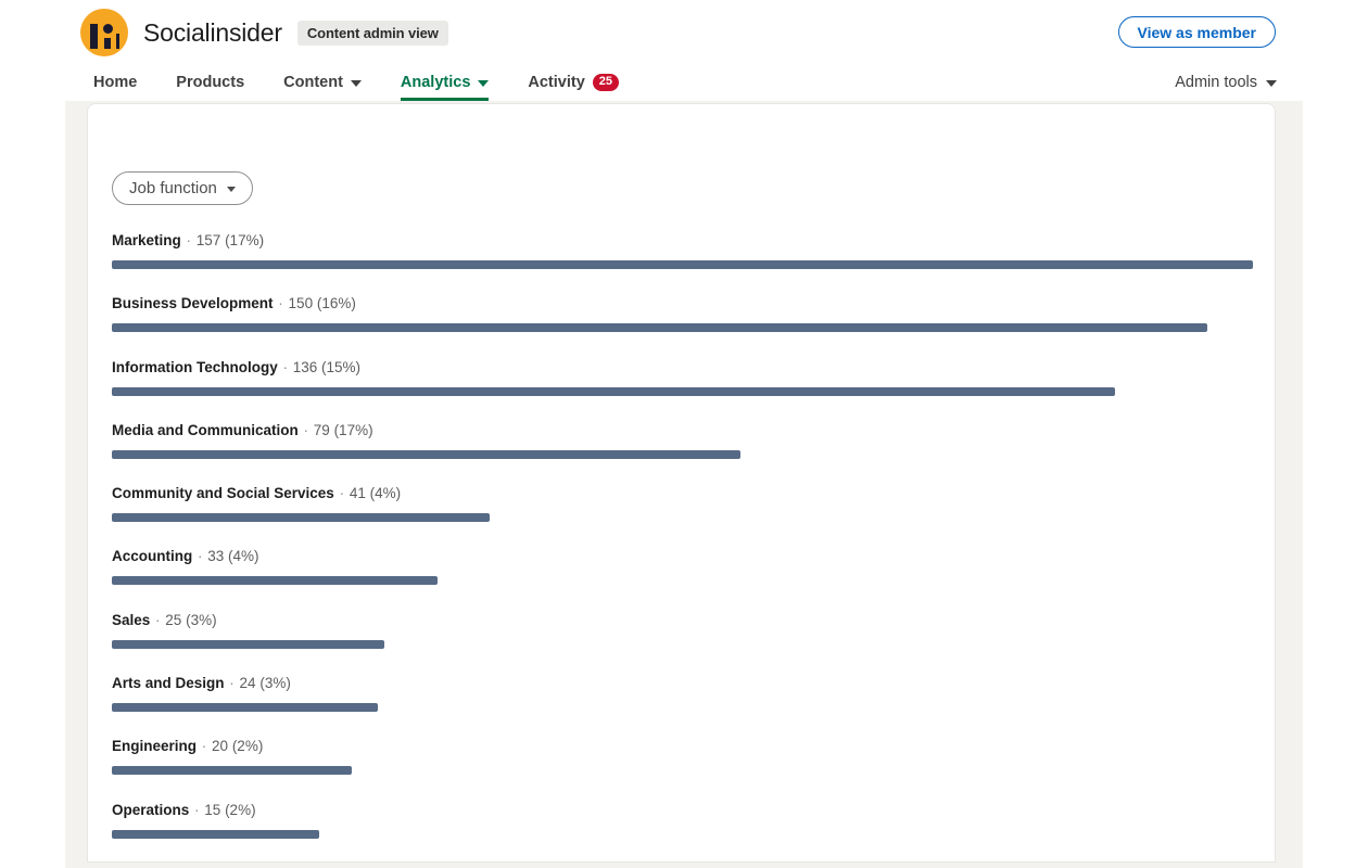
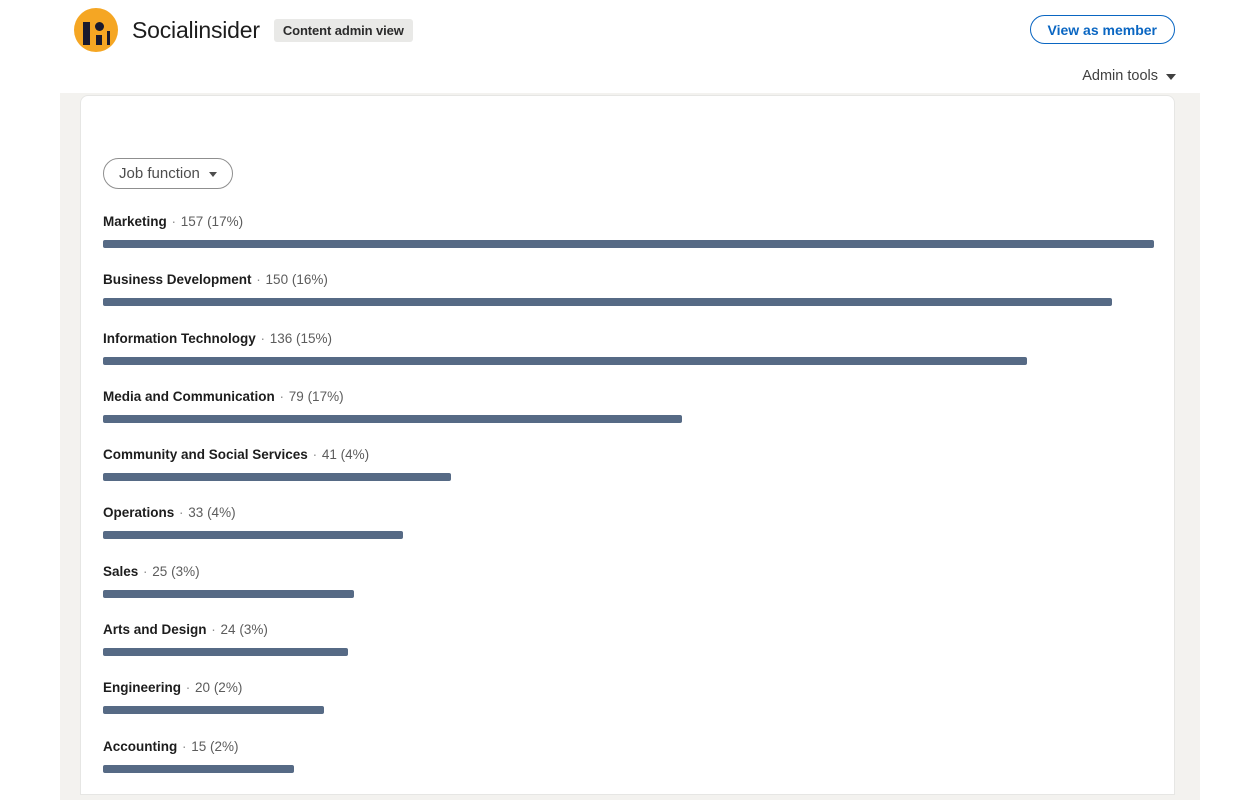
  Socialinsider
  Content admin view
  View as member
- Home
- Products
- Content
- Analytics
- Activity
- 25
  Admin tools
  Job function
  Marketing · 157 (17%)
  Business Development · 150 (16%)
  Information Technology · 136 (15%)
  Media and Communication · 79 (17%)
  Community and Social Services · 41 (4%)
- Accounting · 33 (4%)
+ Operations · 33 (4%)
  Sales · 25 (3%)
  Arts and Design · 24 (3%)
  Engineering · 20 (2%)
- Operations · 15 (2%)
+ Accounting · 15 (2%)
